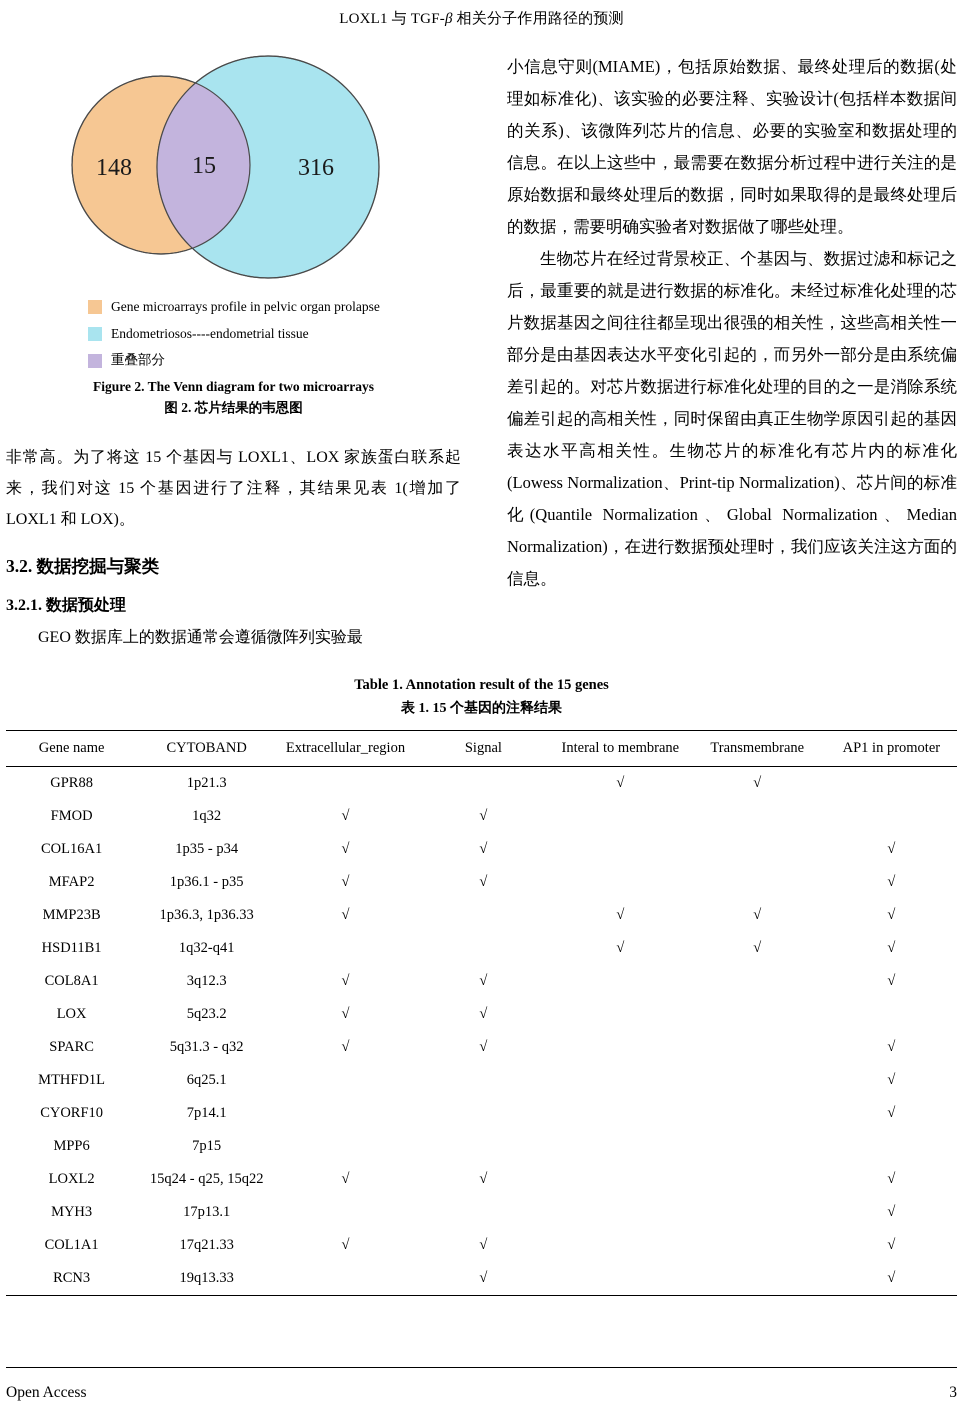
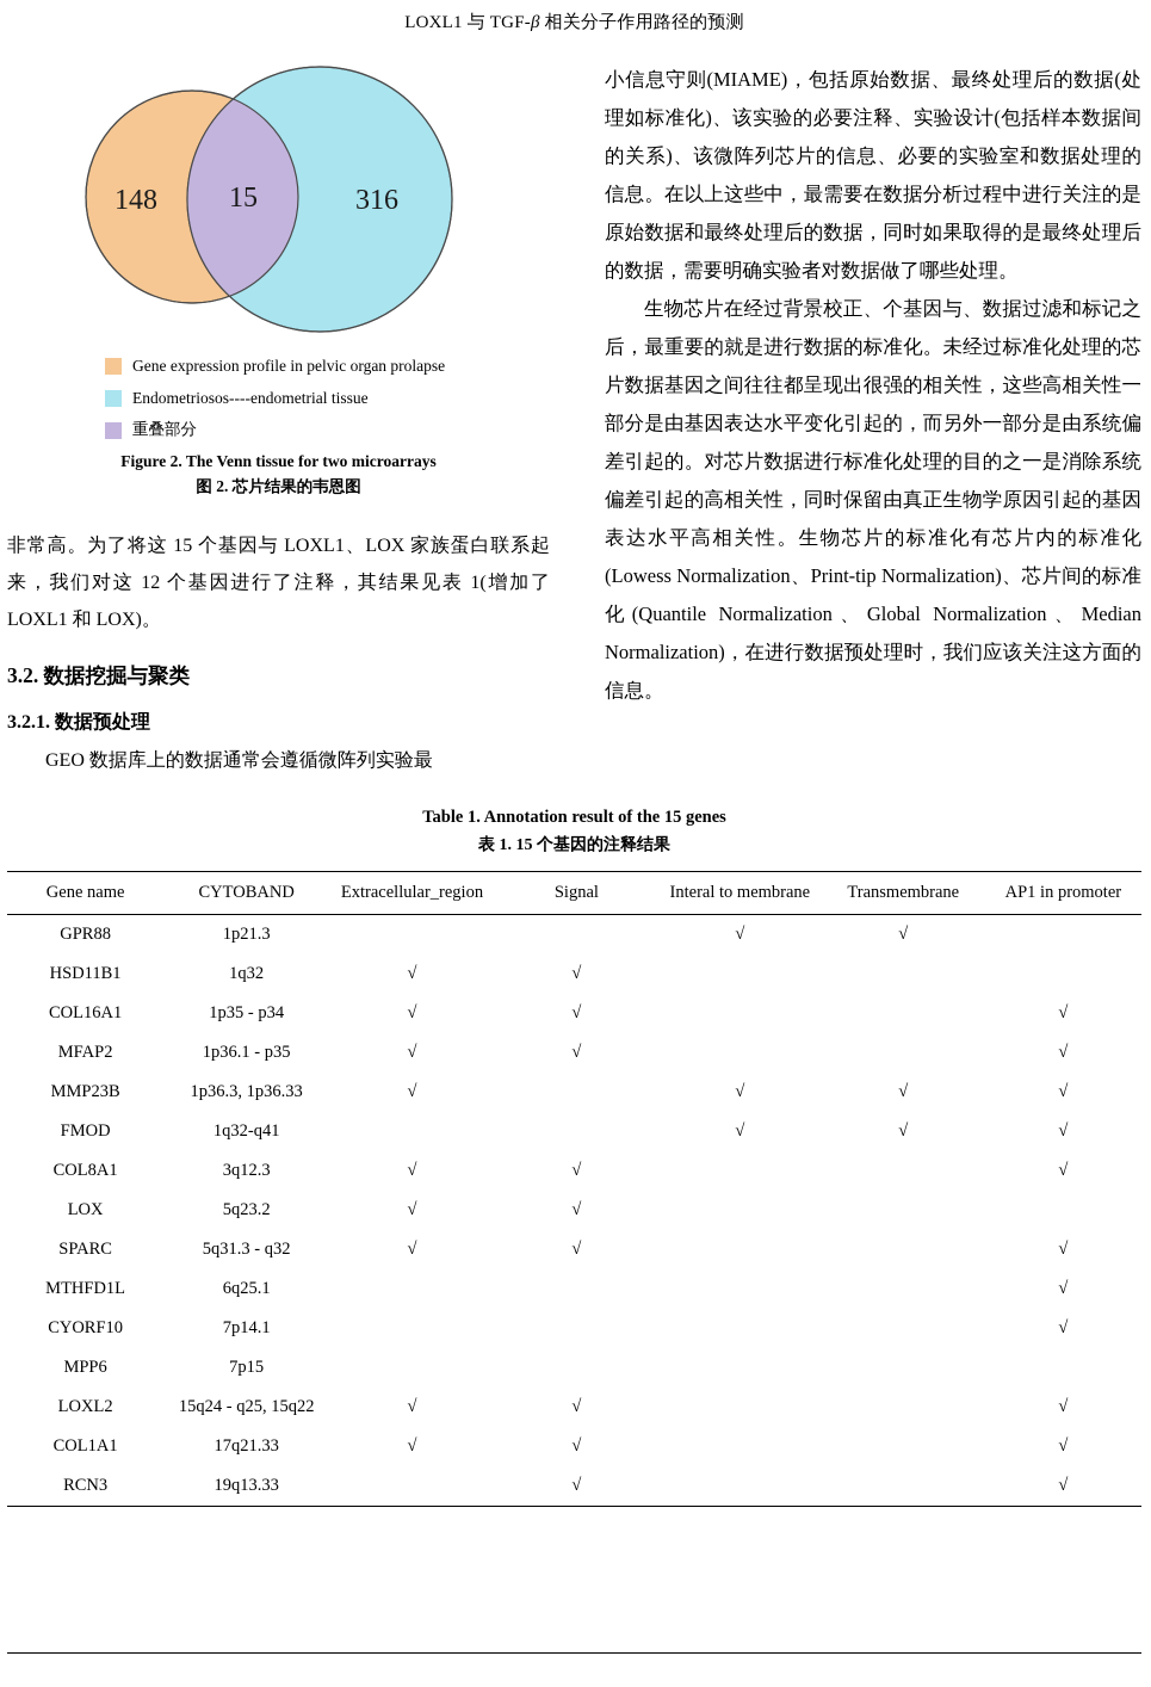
  LOXL1 与 TGF-β 相关分子作用路径的预测
  148
  15
  316
- Gene microarrays profile in pelvic organ prolapse
+ Gene expression profile in pelvic organ prolapse
  Endometriosos----endometrial tissue
  重叠部分
- Figure 2. The Venn diagram for two microarrays
+ Figure 2. The Venn tissue for two microarrays
  图 2. 芯片结果的韦恩图
- 非常高。为了将这 15 个基因与 LOXL1、LOX 家族蛋白联系起来，我们对这 15 个基因进行了注释，其结果见表 1(增加了 LOXL1 和 LOX)。
+ 非常高。为了将这 15 个基因与 LOXL1、LOX 家族蛋白联系起来，我们对这 12 个基因进行了注释，其结果见表 1(增加了 LOXL1 和 LOX)。
  3.2. 数据挖掘与聚类
  3.2.1. 数据预处理
  GEO 数据库上的数据通常会遵循微阵列实验最
  小信息守则(MIAME)，包括原始数据、最终处理后的数据(处理如标准化)、该实验的必要注释、实验设计(包括样本数据间的关系)、该微阵列芯片的信息、必要的实验室和数据处理的信息。在以上这些中，最需要在数据分析过程中进行关注的是原始数据和最终处理后的数据，同时如果取得的是最终处理后的数据，需要明确实验者对数据做了哪些处理。
  生物芯片在经过背景校正、个基因与、数据过滤和标记之后，最重要的就是进行数据的标准化。未经过标准化处理的芯片数据基因之间往往都呈现出很强的相关性，这些高相关性一部分是由基因表达水平变化引起的，而另外一部分是由系统偏差引起的。对芯片数据进行标准化处理的目的之一是消除系统偏差引起的高相关性，同时保留由真正生物学原因引起的基因表达水平高相关性。生物芯片的标准化有芯片内的标准化(Lowess Normalization、Print-tip Normalization)、芯片间的标准化(Quantile Normalization、Global Normalization、Median Normalization)，在进行数据预处理时，我们应该关注这方面的信息。
  Table 1. Annotation result of the 15 genes
  表 1. 15 个基因的注释结果
  Gene name	CYTOBAND	Extracellular_region	Signal	Interal to membrane	Transmembrane	AP1 in promoter
  GPR88	1p21.3			√	√
- FMOD	1q32	√	√
+ HSD11B1	1q32	√	√
  COL16A1	1p35 - p34	√	√			√
  MFAP2	1p36.1 - p35	√	√			√
  MMP23B	1p36.3, 1p36.33	√		√	√	√
- HSD11B1	1q32-q41			√	√	√
+ FMOD	1q32-q41			√	√	√
  COL8A1	3q12.3	√	√			√
  LOX	5q23.2	√	√
  SPARC	5q31.3 - q32	√	√			√
  MTHFD1L	6q25.1					√
  CYORF10	7p14.1					√
  MPP6	7p15
  LOXL2	15q24 - q25, 15q22	√	√			√
- MYH3	17p13.1					√
  COL1A1	17q21.33	√	√			√
  RCN3	19q13.33		√			√
- Open Access
- 3
